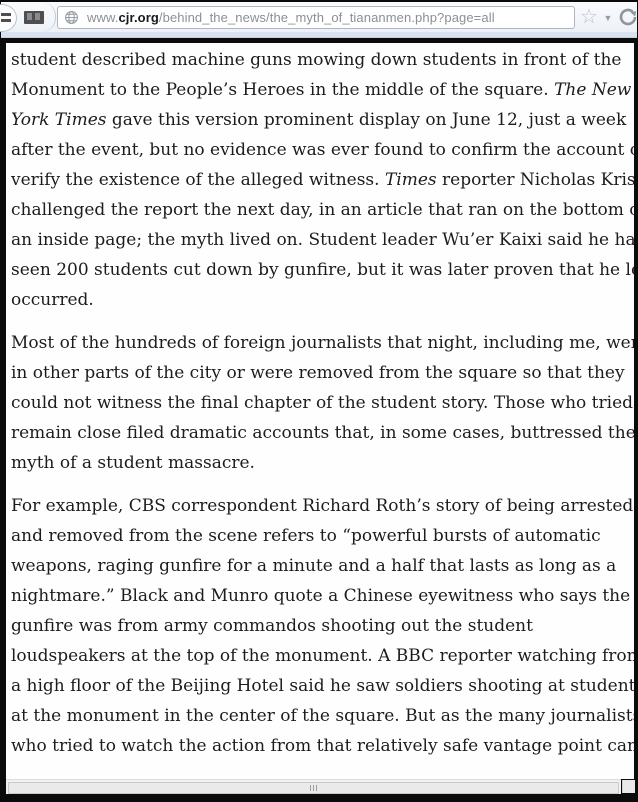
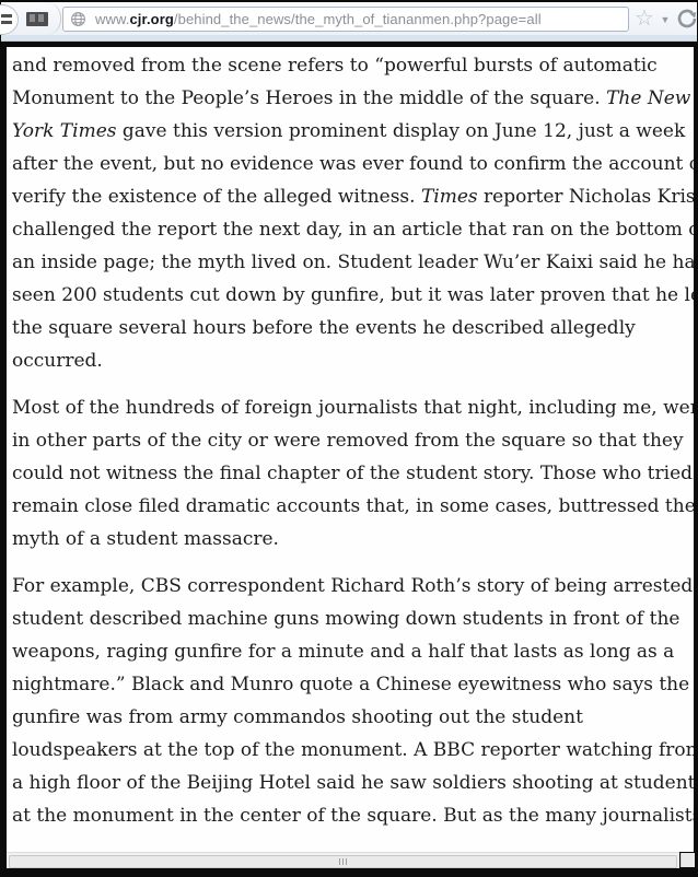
  www.cjr.org/behind_the_news/the_myth_of_tiananmen.php?page=all
  ☆
  ▼
- student described machine guns mowing down students in front of the
+ and removed from the scene refers to “powerful bursts of automatic
  Monument to the People’s Heroes in the middle of the square. The New
  York Times gave this version prominent display on June 12, just a week
  after the event, but no evidence was ever found to confirm the account
  verify the existence of the alleged witness. Times reporter Nicholas Kris
  challenged the report the next day, in an article that ran on the bottom
  an inside page; the myth lived on. Student leader Wu’er Kaixi said he ha
  seen 200 students cut down by gunfire, but it was later proven that he l
+ the square several hours before the events he described allegedly
  occurred.
  Most of the hundreds of foreign journalists that night, including me, we
  in other parts of the city or were removed from the square so that they
  could not witness the final chapter of the student story. Those who tried
  remain close filed dramatic accounts that, in some cases, buttressed the
  myth of a student massacre.
  For example, CBS correspondent Richard Roth’s story of being arrested
- and removed from the scene refers to “powerful bursts of automatic
+ student described machine guns mowing down students in front of the
  weapons, raging gunfire for a minute and a half that lasts as long as a
  nightmare.” Black and Munro quote a Chinese eyewitness who says the
  gunfire was from army commandos shooting out the student
  loudspeakers at the top of the monument. A BBC reporter watching fro
  a high floor of the Beijing Hotel said he saw soldiers shooting at student
  at the monument in the center of the square. But as the many journalist
- who tried to watch the action from that relatively safe vantage point can
